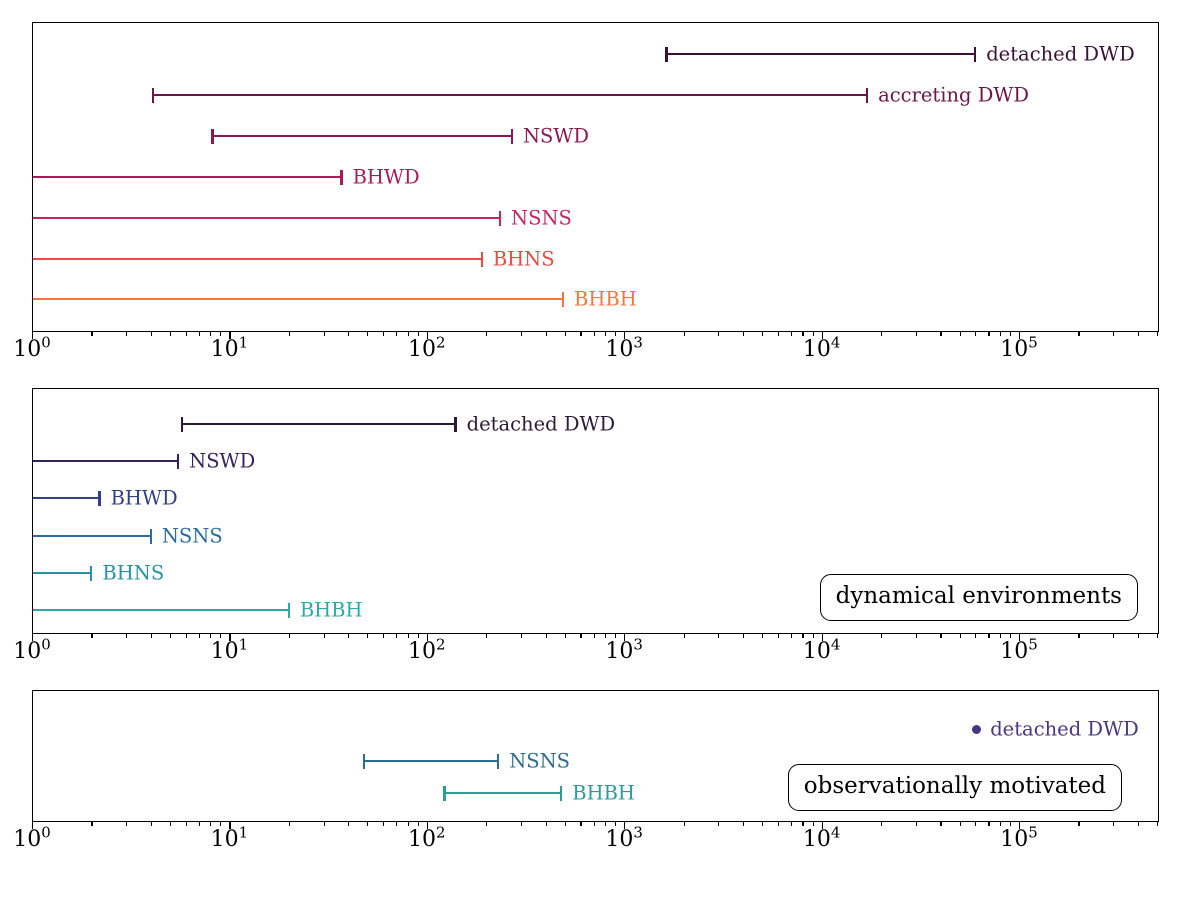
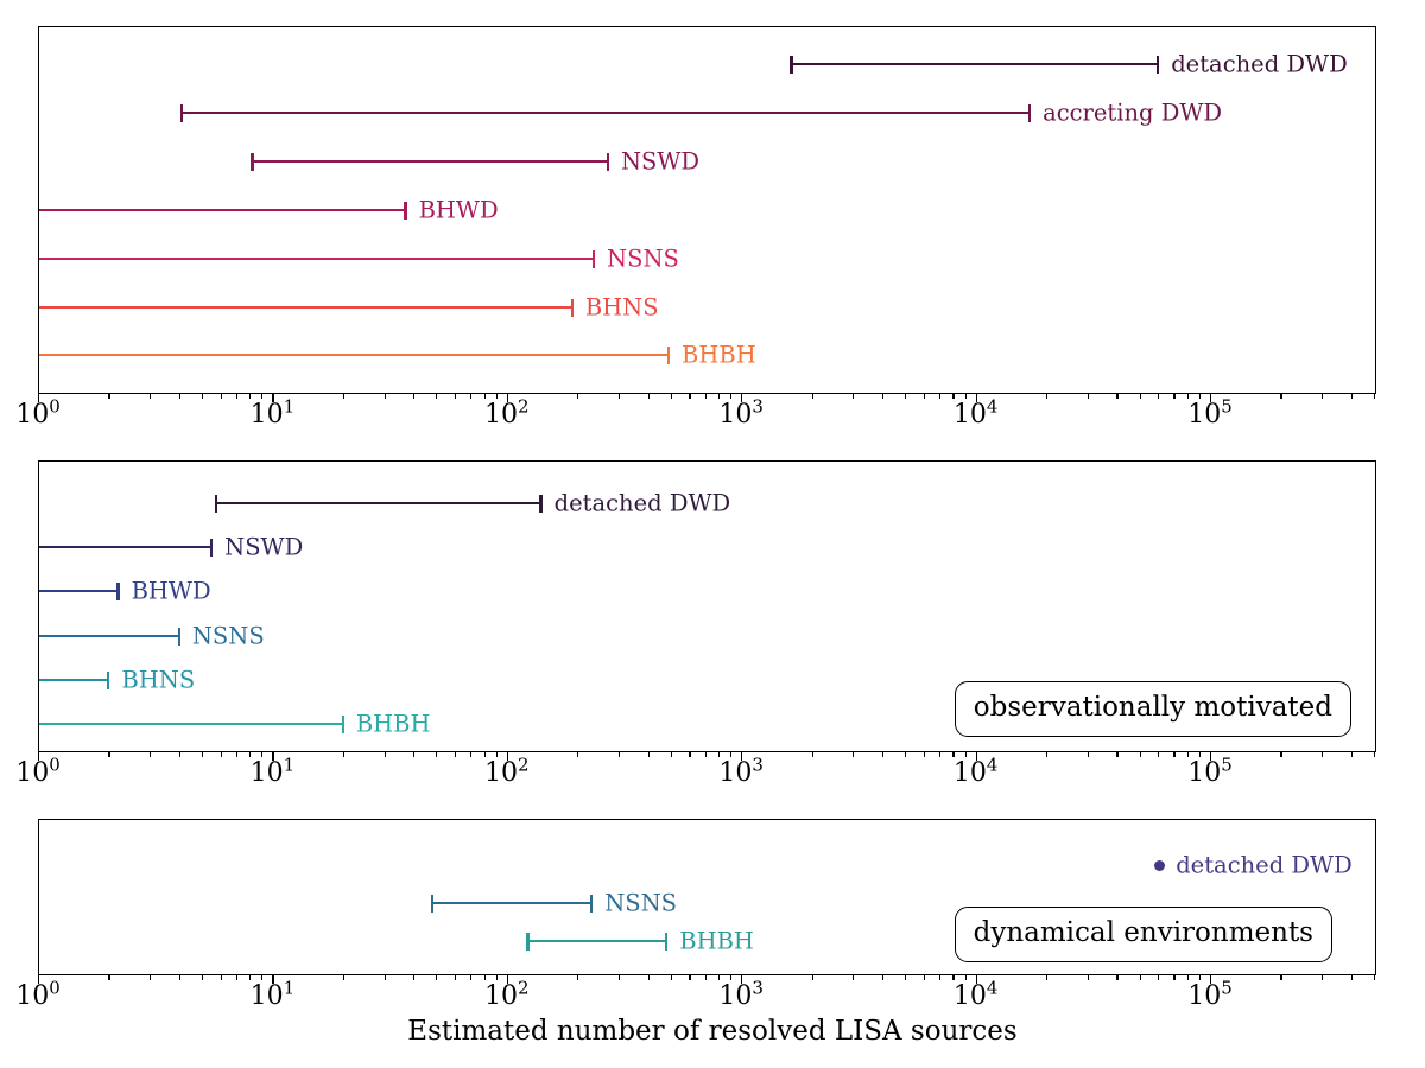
  detached DWD
  accreting DWD
  NSWD
  BHWD
  NSNS
  BHNS
  BHBH
  100
  101
  102
  103
  104
  105
  detached DWD
  NSWD
  BHWD
  NSNS
  BHNS
  BHBH
- dynamical environments
+ observationally motivated
  100
  101
  102
  103
  104
  105
  detached DWD
  NSNS
  BHBH
- observationally motivated
+ dynamical environments
  100
  101
  102
  103
  104
  105
+ Estimated number of resolved LISA sources
